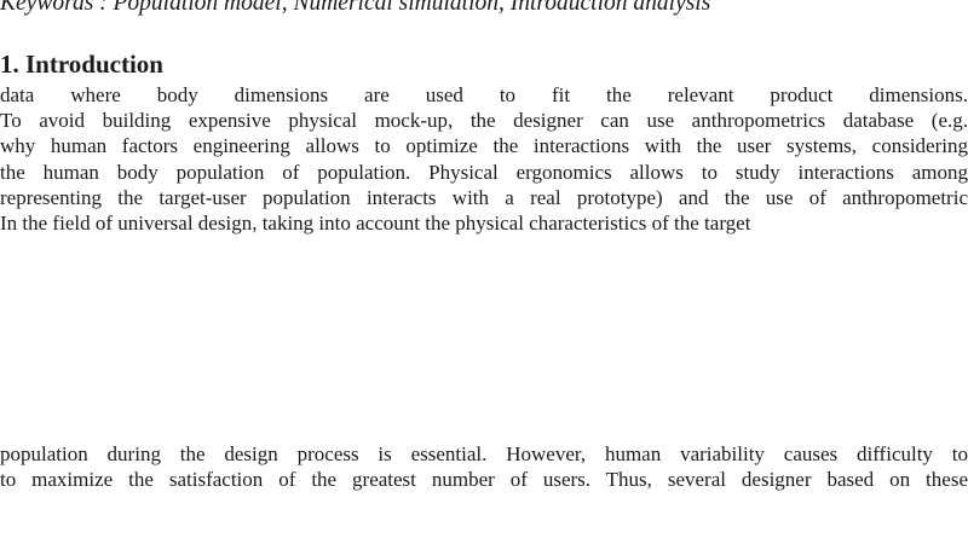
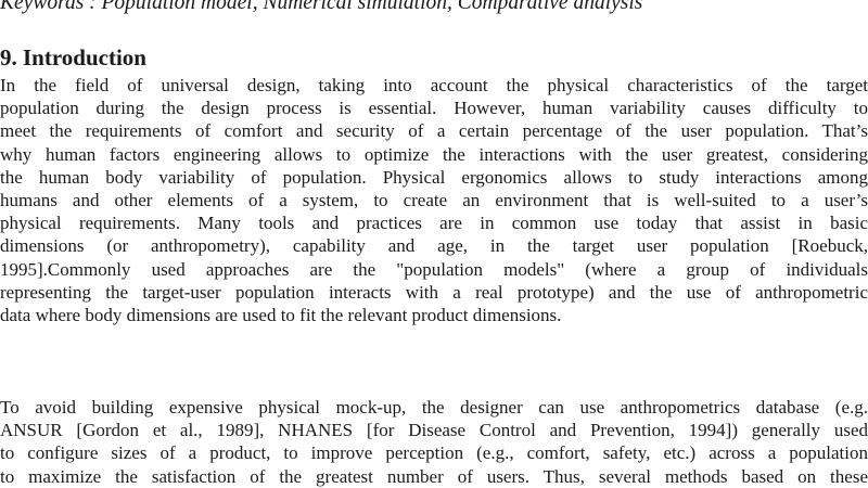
- Keywords : Population model, Numerical simulation, Introduction analysis
+ Keywords : Population model, Numerical simulation, Comparative analysis
- 1. Introduction
+ 9. Introduction
- data where body dimensions are used to fit the relevant product dimensions.
+ In the field of universal design, taking into account the physical characteristics of the target
- To avoid building expensive physical mock-up, the designer can use anthropometrics database (e.g.
+ population during the design process is essential. However, human variability causes difficulty to
+ meet the requirements of comfort and security of a certain percentage of the user population. That’s
- why human factors engineering allows to optimize the interactions with the user systems, considering
+ why human factors engineering allows to optimize the interactions with the user greatest, considering
- the human body population of population. Physical ergonomics allows to study interactions among
+ the human body variability of population. Physical ergonomics allows to study interactions among
+ humans and other elements of a system, to create an environment that is well-suited to a user’s
+ physical requirements. Many tools and practices are in common use today that assist in basic
+ dimensions (or anthropometry), capability and age, in the target user population [Roebuck,
+ 1995].Commonly used approaches are the "population models" (where a group of individuals
  representing the target-user population interacts with a real prototype) and the use of anthropometric
- In the field of universal design, taking into account the physical characteristics of the target
+ data where body dimensions are used to fit the relevant product dimensions.
- population during the design process is essential. However, human variability causes difficulty to
+ To avoid building expensive physical mock-up, the designer can use anthropometrics database (e.g.
+ ANSUR [Gordon et al., 1989], NHANES [for Disease Control and Prevention, 1994]) generally used
+ to configure sizes of a product, to improve perception (e.g., comfort, safety, etc.) across a population
- to maximize the satisfaction of the greatest number of users. Thus, several designer based on these
+ to maximize the satisfaction of the greatest number of users. Thus, several methods based on these
